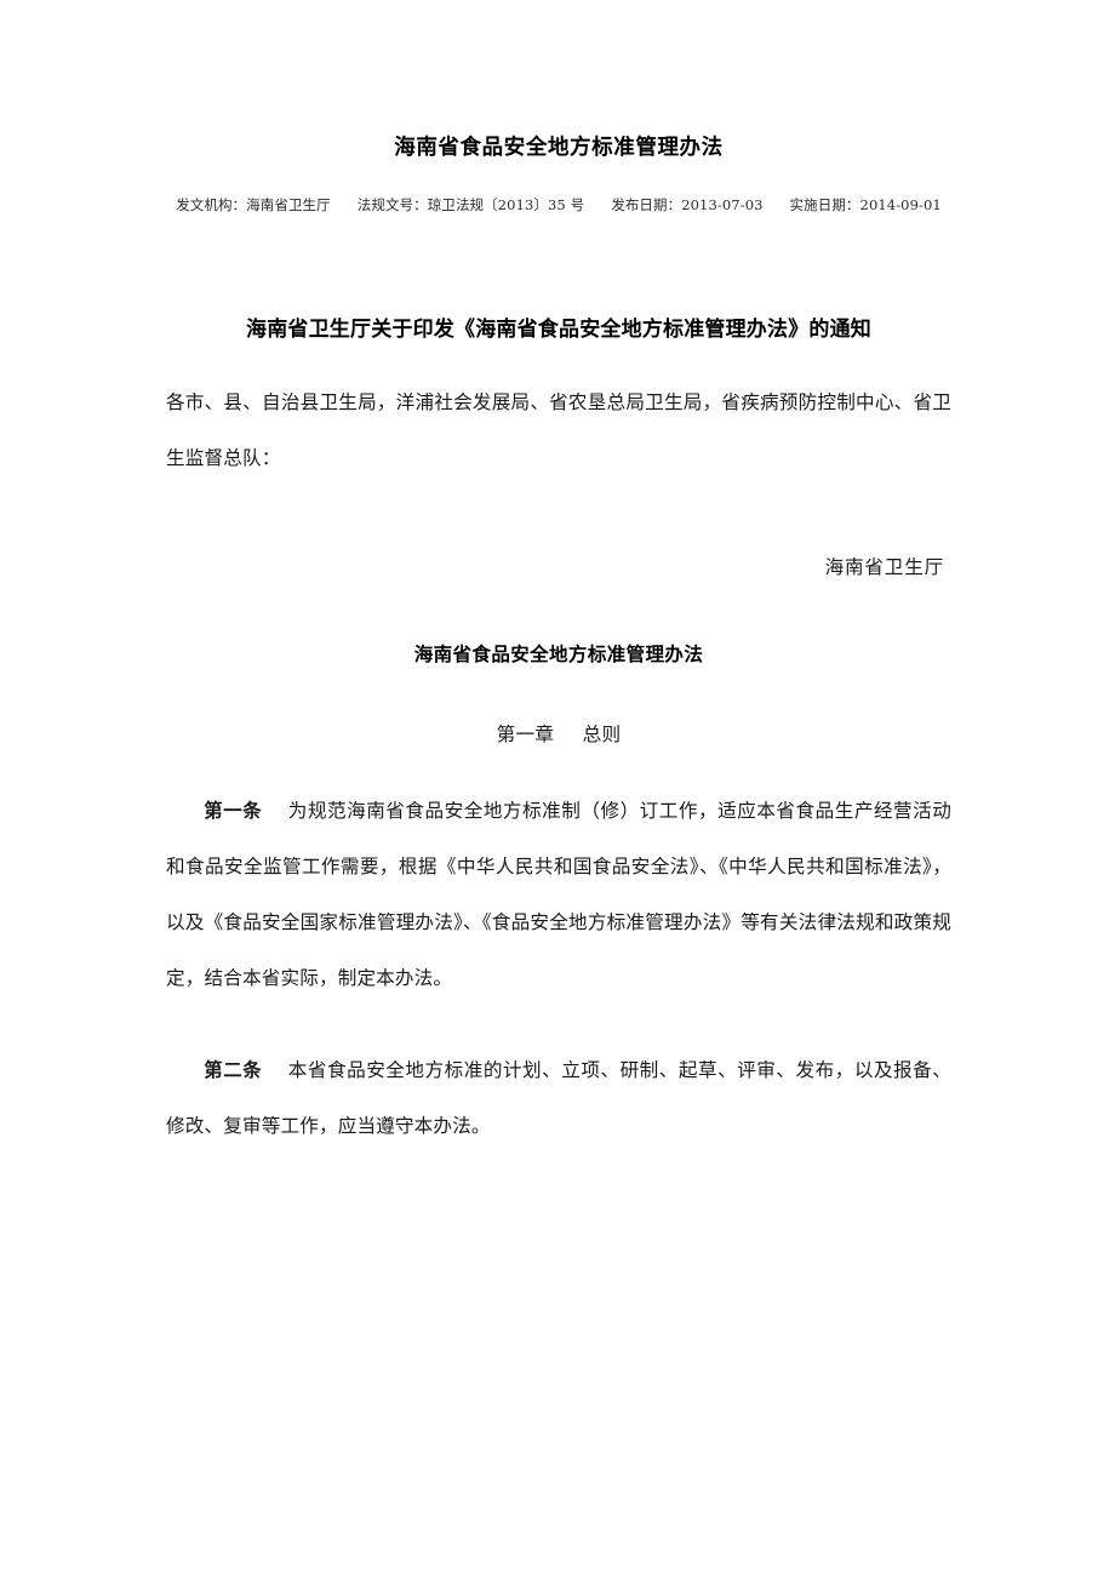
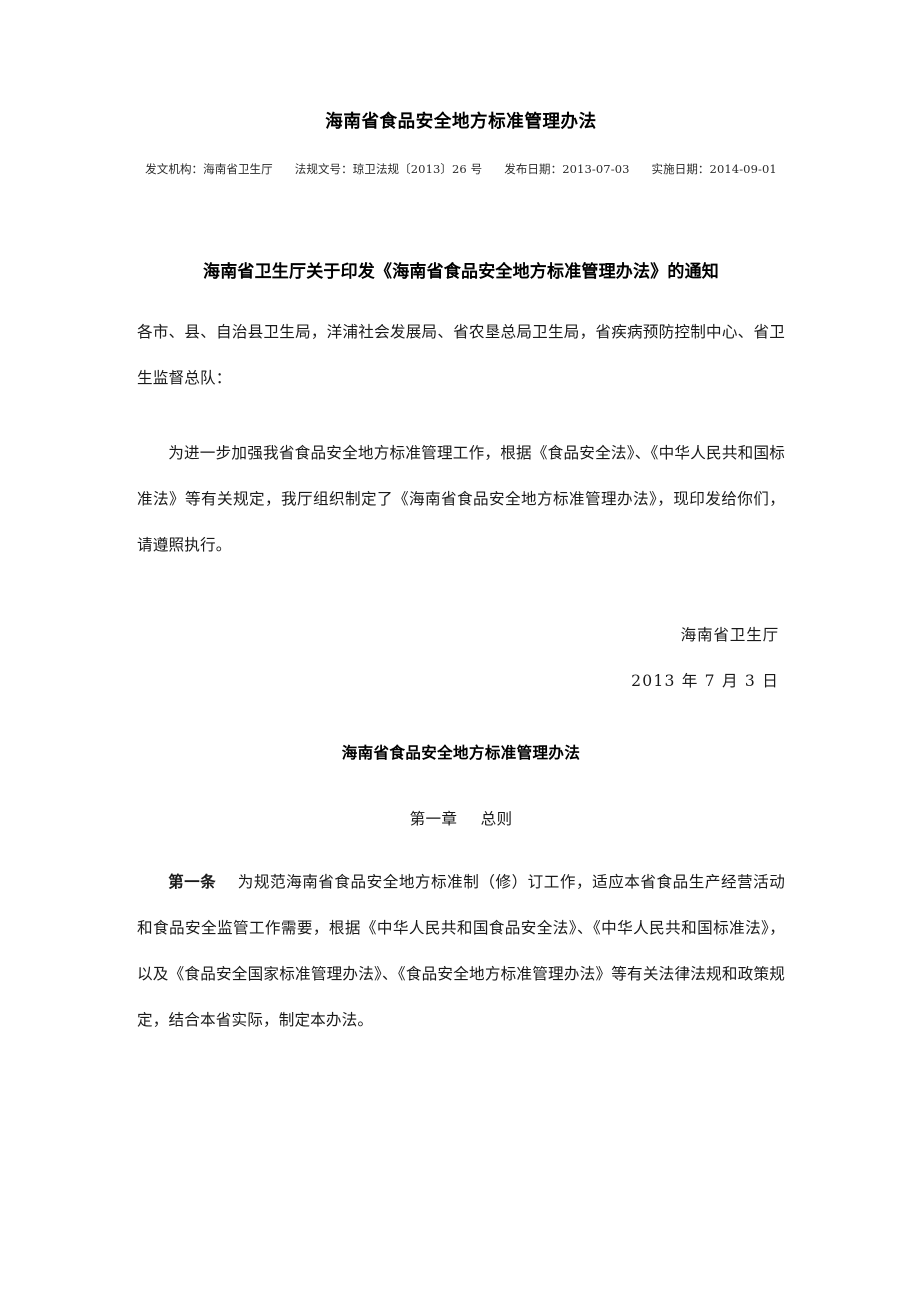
  海南省食品安全地方标准管理办法
- 发文机构：海南省卫生厅 法规文号：琼卫法规〔2013〕35 号 发布日期：2013-07-03 实施日期：2014-09-01
+ 发文机构：海南省卫生厅 法规文号：琼卫法规〔2013〕26 号 发布日期：2013-07-03 实施日期：2014-09-01
  海南省卫生厅关于印发《海南省食品安全地方标准管理办法》的通知
  各市、县、自治县卫生局，洋浦社会发展局、省农垦总局卫生局，省疾病预防控制中心、省卫生监督总队：
+ 为进一步加强我省食品安全地方标准管理工作，根据《食品安全法》、《中华人民共和国标准法》等有关规定，我厅组织制定了《海南省食品安全地方标准管理办法》，现印发给你们，请遵照执行。
  海南省卫生厅
+ 2013 年 7 月 3 日
  海南省食品安全地方标准管理办法
  第一章 总则
  第一条 为规范海南省食品安全地方标准制（修）订工作，适应本省食品生产经营活动和食品安全监管工作需要，根据《中华人民共和国食品安全法》、《中华人民共和国标准法》，以及《食品安全国家标准管理办法》、《食品安全地方标准管理办法》等有关法律法规和政策规定，结合本省实际，制定本办法。
- 第二条 本省食品安全地方标准的计划、立项、研制、起草、评审、发布，以及报备、修改、复审等工作，应当遵守本办法。
